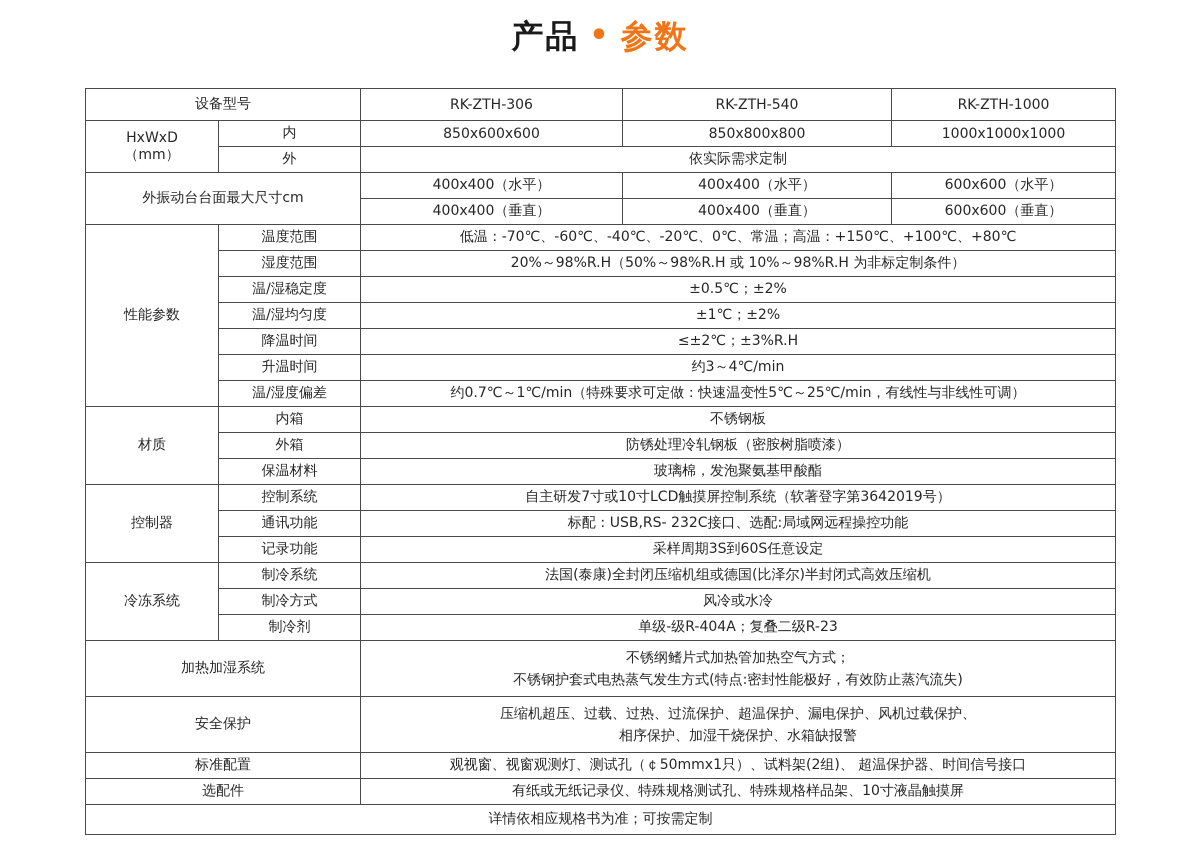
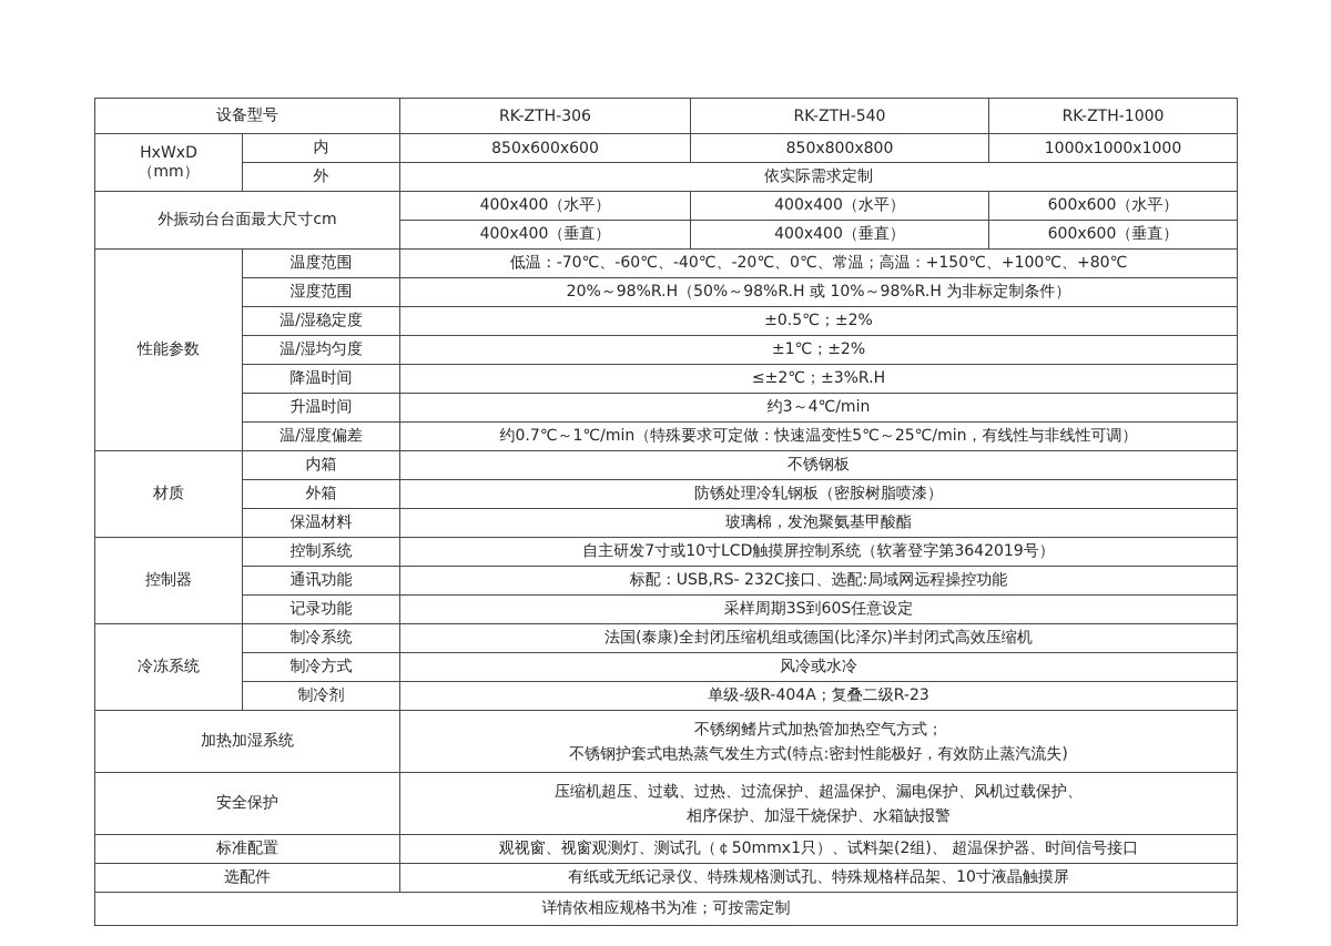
- 产品 • 参数
  设备型号	RK-ZTH-306	RK-ZTH-540	RK-ZTH-1000
  HxWxD （mm）	内	850x600x600	850x800x800	1000x1000x1000
  外	依实际需求定制
  外振动台台面最大尺寸cm	400x400（水平）	400x400（水平）	600x600（水平）
  400x400（垂直）	400x400（垂直）	600x600（垂直）
  性能参数	温度范围	低温：-70℃、-60℃、-40℃、-20℃、0℃、常温；高温：+150℃、+100℃、+80℃
  湿度范围	20%～98%R.H（50%～98%R.H 或 10%～98%R.H 为非标定制条件）
  温/湿稳定度	±0.5℃；±2%
  温/湿均匀度	±1℃；±2%
  降温时间	≤±2℃；±3%R.H
  升温时间	约3～4℃/min
  温/湿度偏差	约0.7℃～1℃/min（特殊要求可定做：快速温变性5℃～25℃/min，有线性与非线性可调）
  材质	内箱	不锈钢板
  外箱	防锈处理冷轧钢板（密胺树脂喷漆）
  保温材料	玻璃棉，发泡聚氨基甲酸酯
  控制器	控制系统	自主研发7寸或10寸LCD触摸屏控制系统（软著登字第3642019号）
  通讯功能	标配：USB,RS- 232C接口、选配:局域网远程操控功能
  记录功能	采样周期3S到60S任意设定
  冷冻系统	制冷系统	法国(泰康)全封闭压缩机组或德国(比泽尔)半封闭式高效压缩机
  制冷方式	风冷或水冷
  制冷剂	单级-级R-404A；复叠二级R-23
  加热加湿系统	不锈纲鳍片式加热管加热空气方式； 不锈钢护套式电热蒸气发生方式(特点:密封性能极好，有效防止蒸汽流失)
  安全保护	压缩机超压、过载、过热、过流保护、超温保护、漏电保护、风机过载保护、 相序保护、加湿干烧保护、水箱缺报警
  标准配置	观视窗、视窗观测灯、测试孔（￠50mmx1只）、试料架(2组)、 超温保护器、时间信号接口
  选配件	有纸或无纸记录仪、特殊规格测试孔、特殊规格样品架、10寸液晶触摸屏
  详情依相应规格书为准；可按需定制
